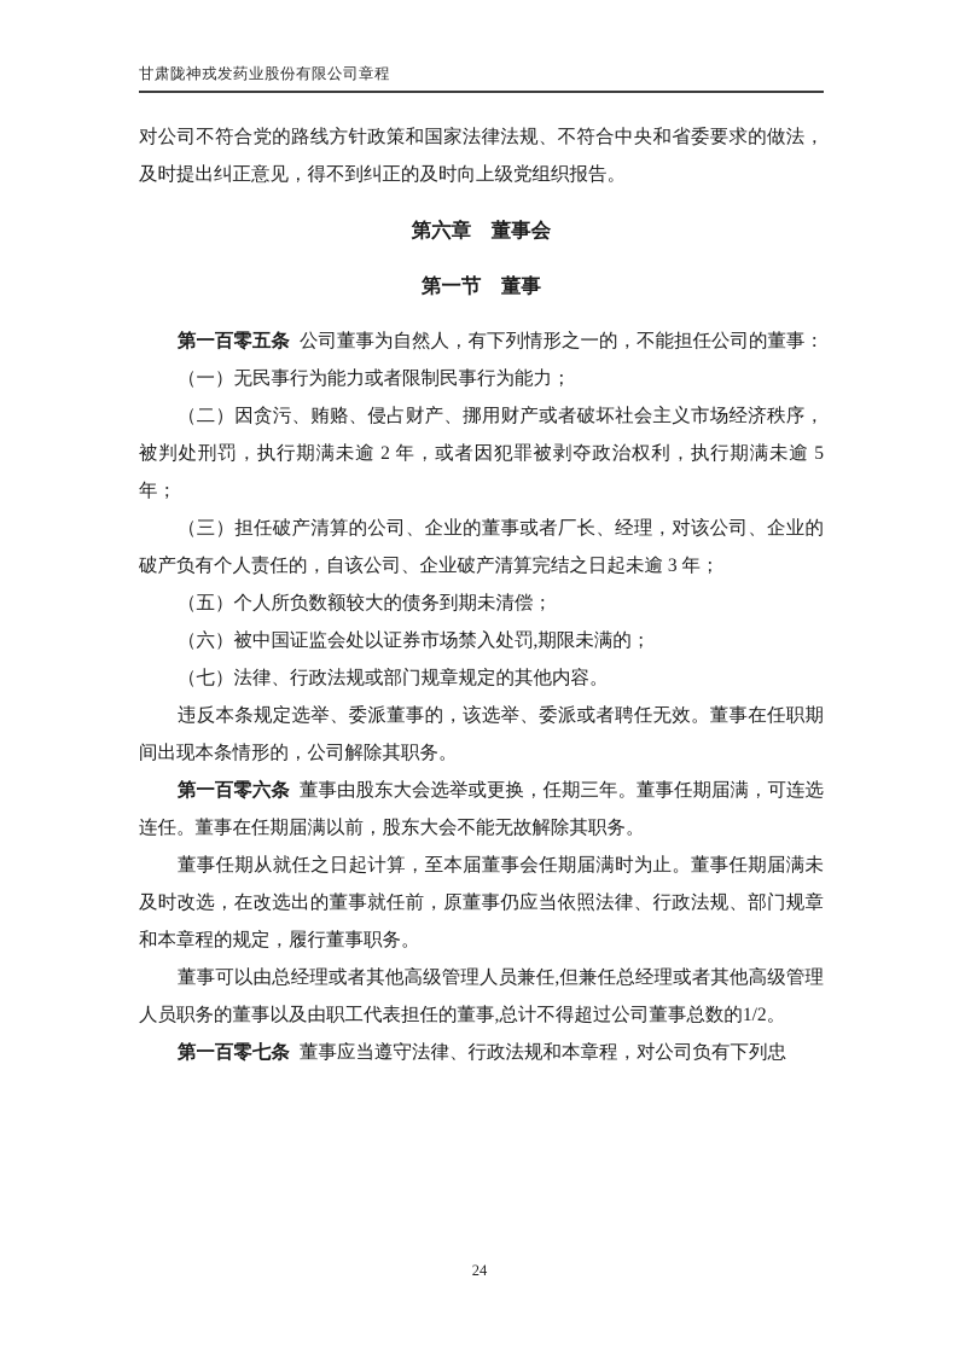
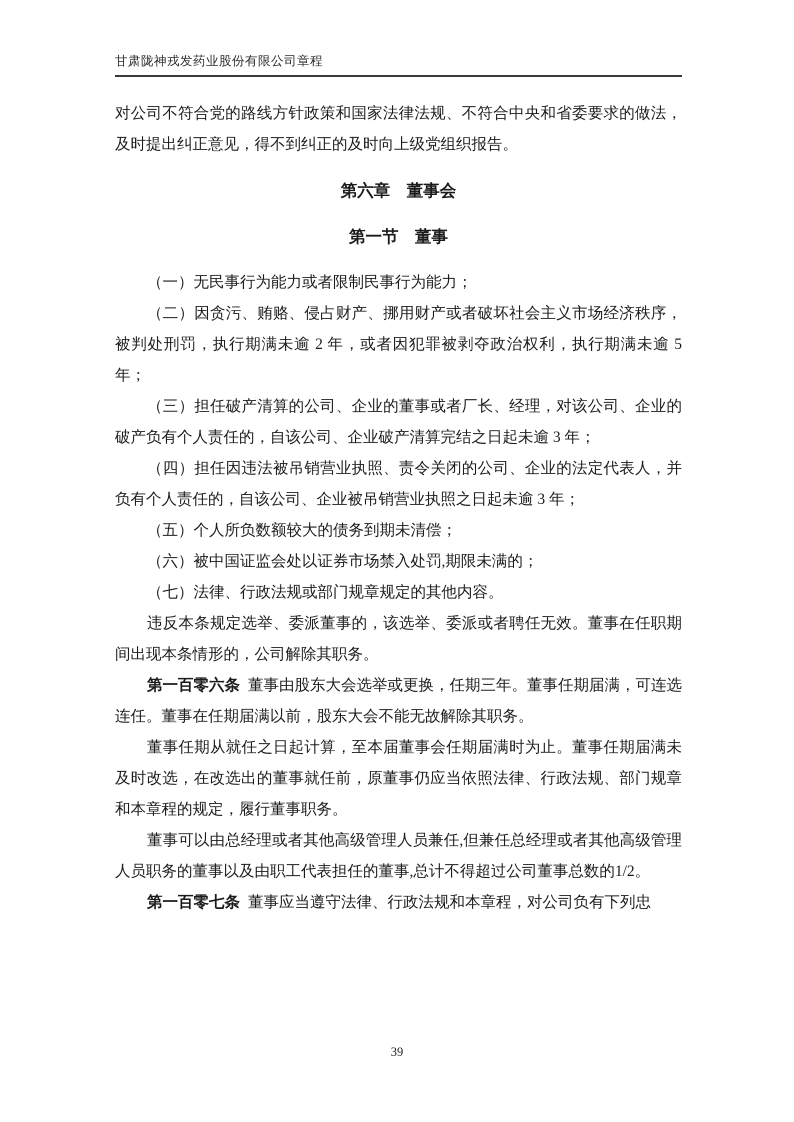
  甘肃陇神戎发药业股份有限公司章程
  对公司不符合党的路线方针政策和国家法律法规、不符合中央和省委要求的做法，及时提出纠正意见，得不到纠正的及时向上级党组织报告。
  第六章 董事会
  第一节 董事
- 第一百零五条 公司董事为自然人，有下列情形之一的，不能担任公司的董事：
  （一）无民事行为能力或者限制民事行为能力；
  （二）因贪污、贿赂、侵占财产、挪用财产或者破坏社会主义市场经济秩序，被判处刑罚，执行期满未逾 2 年，或者因犯罪被剥夺政治权利，执行期满未逾 5 年；
  （三）担任破产清算的公司、企业的董事或者厂长、经理，对该公司、企业的破产负有个人责任的，自该公司、企业破产清算完结之日起未逾 3 年；
+ （四）担任因违法被吊销营业执照、责令关闭的公司、企业的法定代表人，并负有个人责任的，自该公司、企业被吊销营业执照之日起未逾 3 年；
  （五）个人所负数额较大的债务到期未清偿；
  （六）被中国证监会处以证券市场禁入处罚,期限未满的；
  （七）法律、行政法规或部门规章规定的其他内容。
  违反本条规定选举、委派董事的，该选举、委派或者聘任无效。董事在任职期间出现本条情形的，公司解除其职务。
  第一百零六条 董事由股东大会选举或更换，任期三年。董事任期届满，可连选连任。董事在任期届满以前，股东大会不能无故解除其职务。
  董事任期从就任之日起计算，至本届董事会任期届满时为止。董事任期届满未及时改选，在改选出的董事就任前，原董事仍应当依照法律、行政法规、部门规章和本章程的规定，履行董事职务。
  董事可以由总经理或者其他高级管理人员兼任,但兼任总经理或者其他高级管理人员职务的董事以及由职工代表担任的董事,总计不得超过公司董事总数的1/2。
  第一百零七条 董事应当遵守法律、行政法规和本章程，对公司负有下列忠
- 24
+ 39
